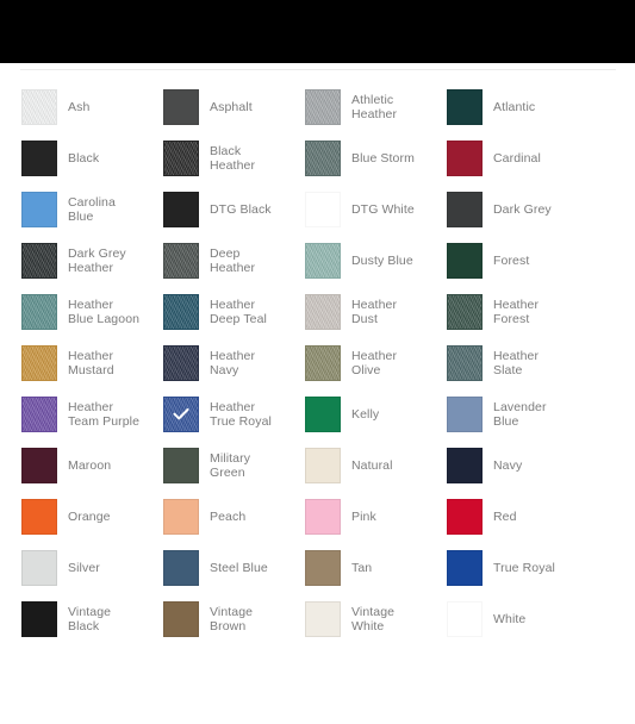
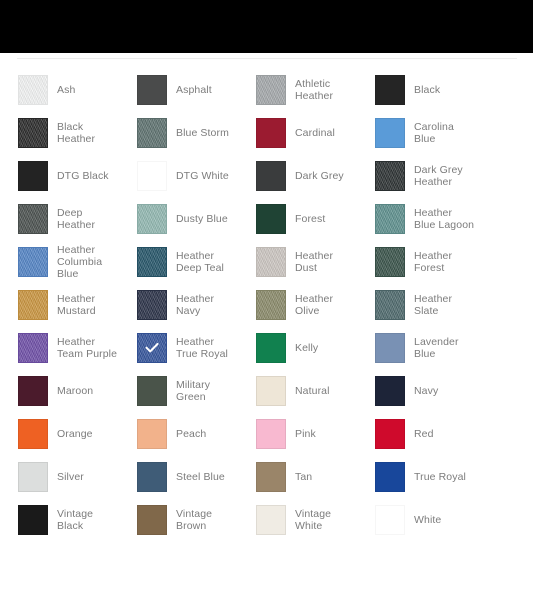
  Ash
  Asphalt
  Athletic Heather
- Atlantic
  Black
  Black Heather
  Blue Storm
  Cardinal
  Carolina Blue
  DTG Black
  DTG White
  Dark Grey
  Dark Grey Heather
  Deep Heather
  Dusty Blue
  Forest
  Heather Blue Lagoon
+ Heather Columbia Blue
  Heather Deep Teal
  Heather Dust
  Heather Forest
  Heather Mustard
  Heather Navy
  Heather Olive
  Heather Slate
  Heather Team Purple
  Heather True Royal
  Kelly
  Lavender Blue
  Maroon
  Military Green
  Natural
  Navy
  Orange
  Peach
  Pink
  Red
  Silver
  Steel Blue
  Tan
  True Royal
  Vintage Black
  Vintage Brown
  Vintage White
  White
